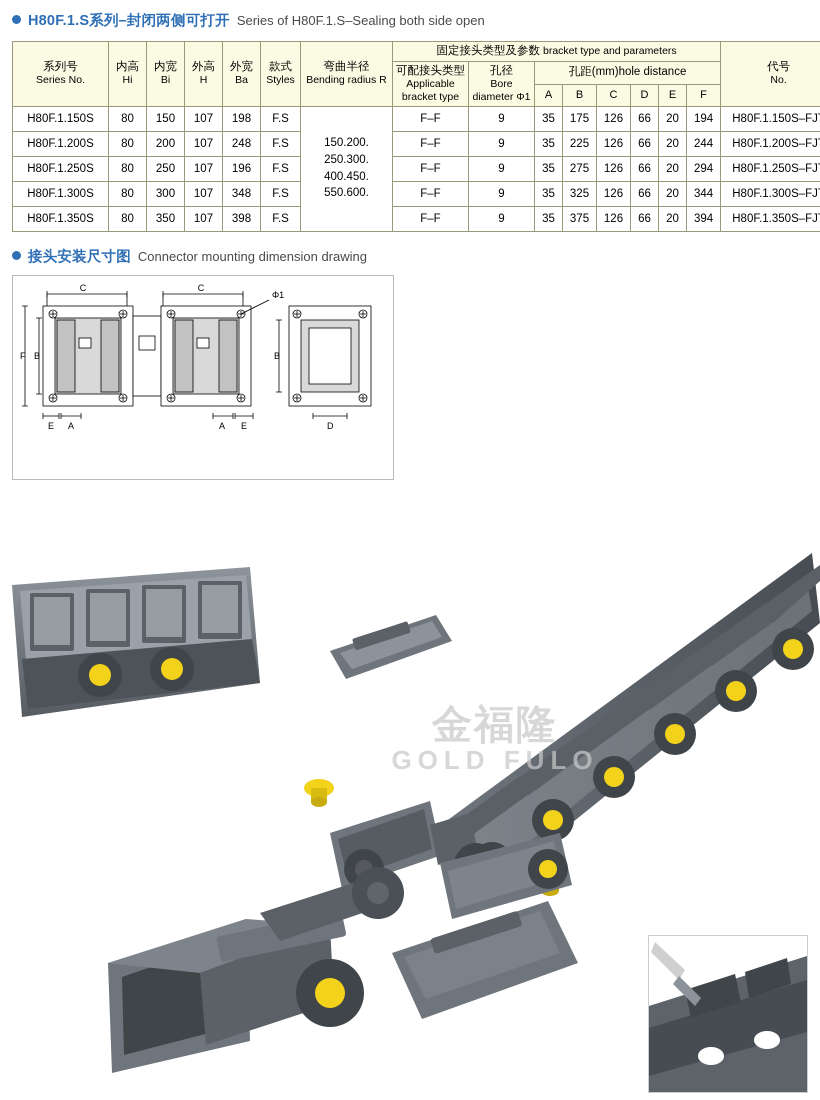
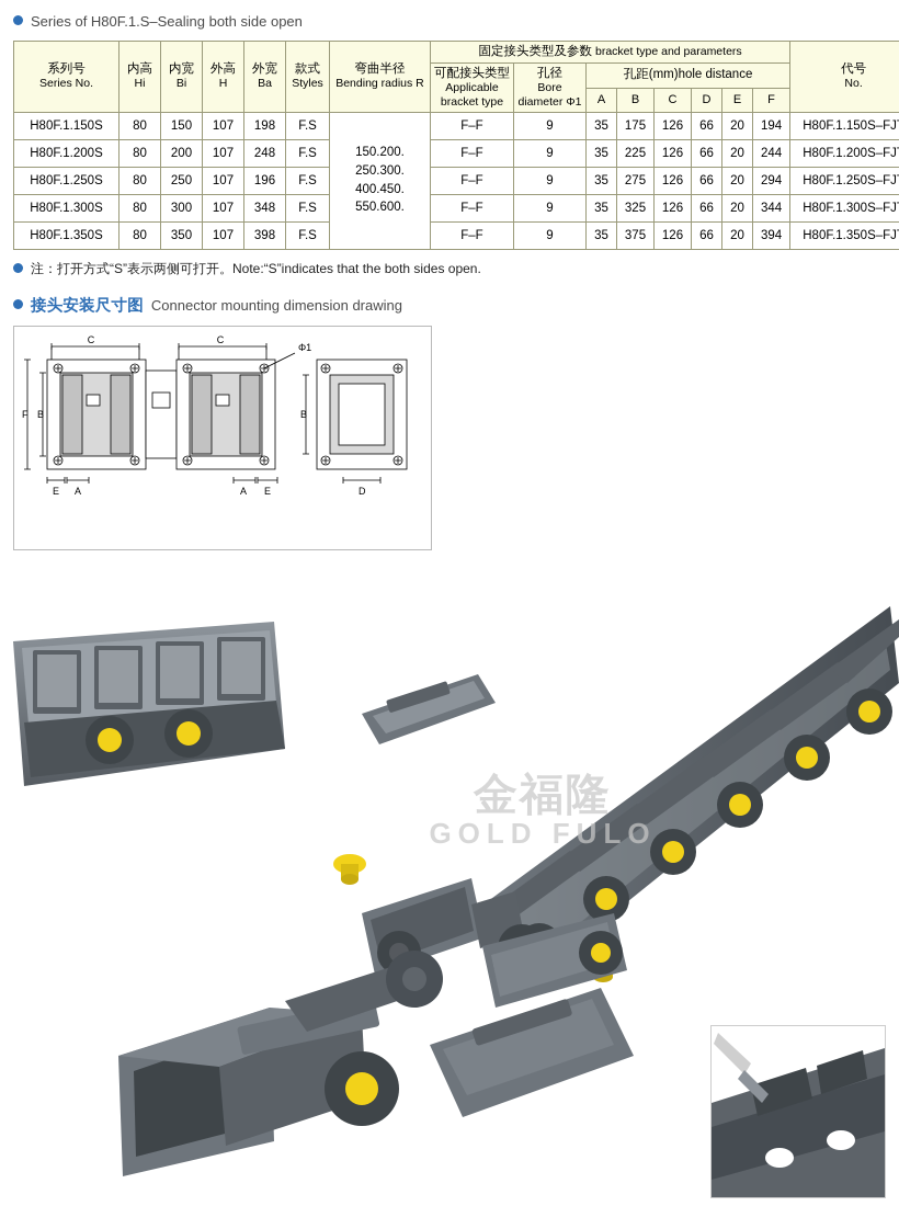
- H80F.1.S系列–封闭两侧可打开
  Series of H80F.1.S–Sealing both side open
  系列号 Series No.	内高 Hi	内宽 Bi	外高 H	外宽 Ba	款式 Styles	弯曲半径 Bending radius R	固定接头类型及参数 bracket type and parameters	代号 No.
  可配接头类型 Applicable bracket type	孔径 Bore diameter Φ1	孔距(mm)hole distance
  A	B	C	D	E	F
  H80F.1.150S	80	150	107	198	F.S	150.200.250.300.400.450.550.600.	F–F	9	35	175	126	66	20	194	H80F.1.150S–FJ
  H80F.1.200S	80	200	107	248	F.S	F–F	9	35	225	126	66	20	244	H80F.1.200S–FJ
  H80F.1.250S	80	250	107	196	F.S	F–F	9	35	275	126	66	20	294	H80F.1.250S–FJ
  H80F.1.300S	80	300	107	348	F.S	F–F	9	35	325	126	66	20	344	H80F.1.300S–FJ
  H80F.1.350S	80	350	107	398	F.S	F–F	9	35	375	126	66	20	394	H80F.1.350S–FJ
+ 注：打开方式“S”表示两侧可打开。Note:“S”indicates that the both sides open.
  接头安装尺寸图
  Connector mounting dimension drawing
  C
  C
  Φ1
  F
  B
  B
  E
  A
  A
  E
  D
  金福隆
  GOLD FULO
